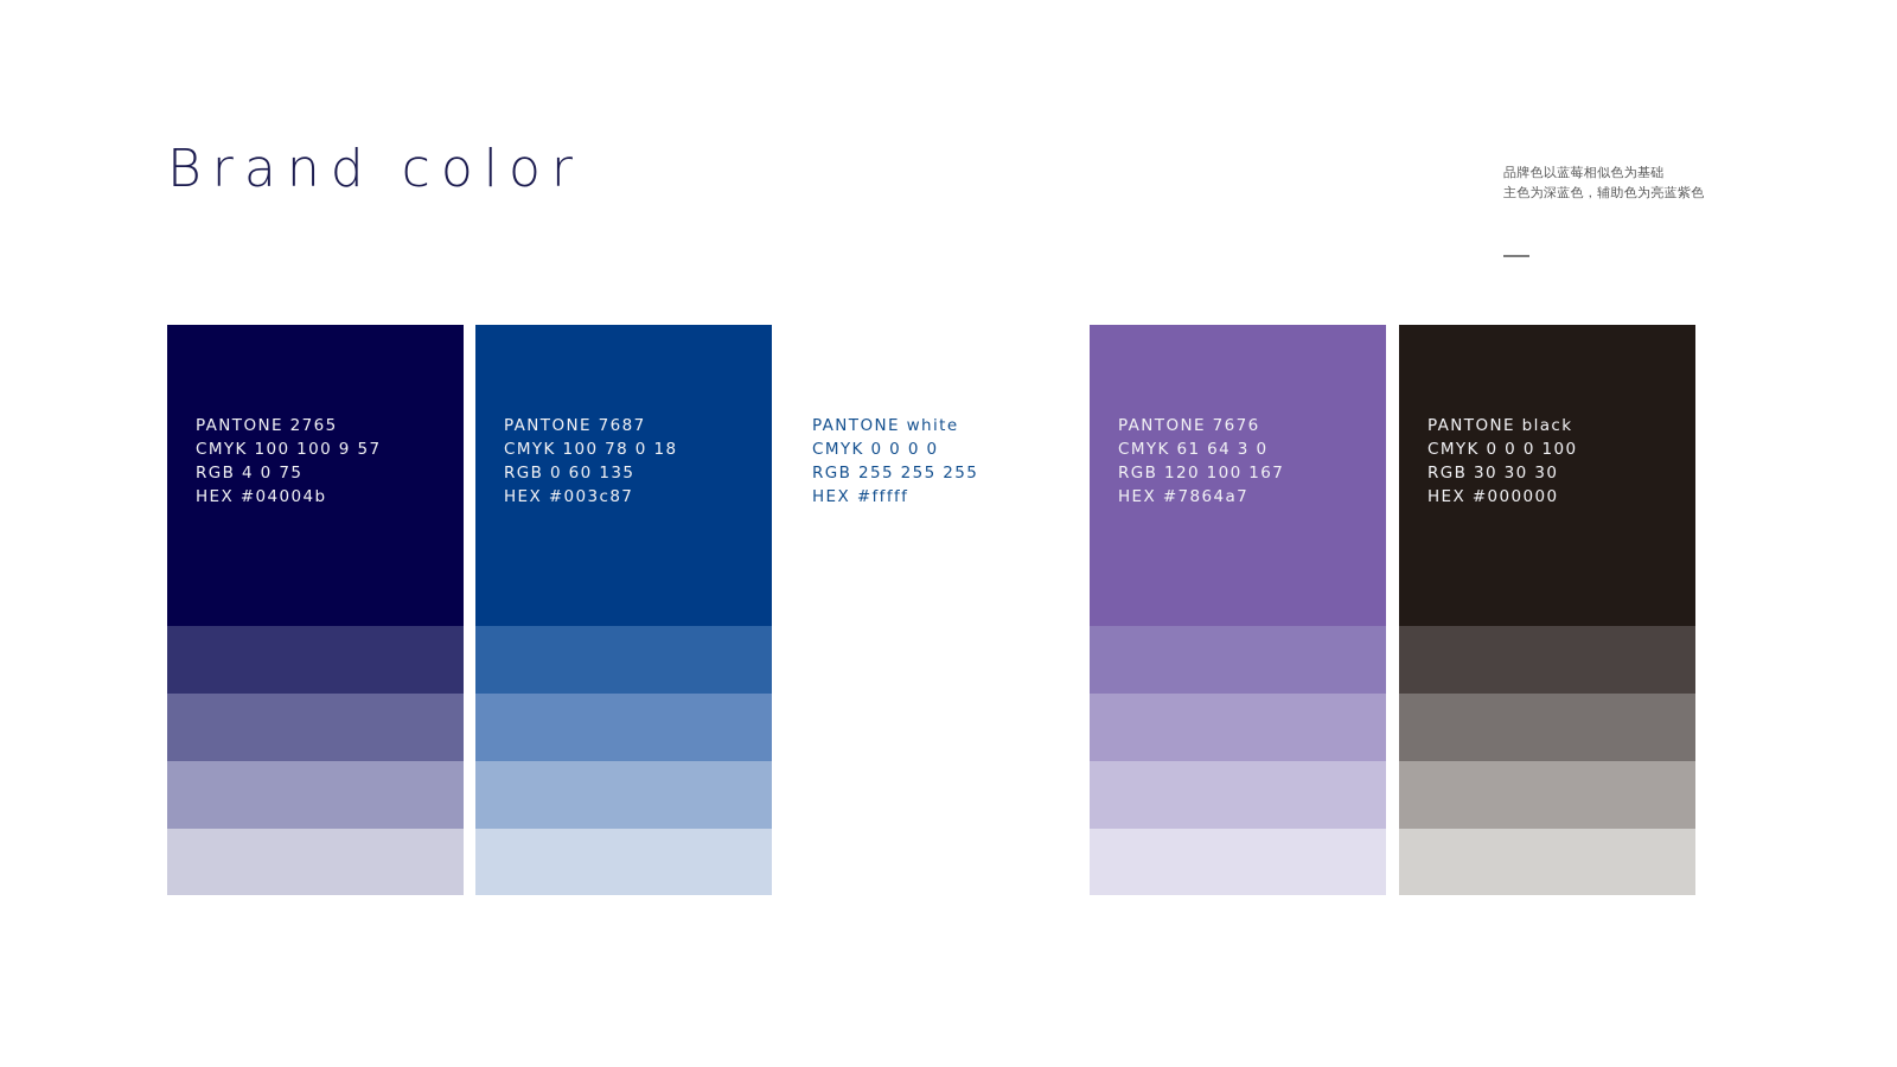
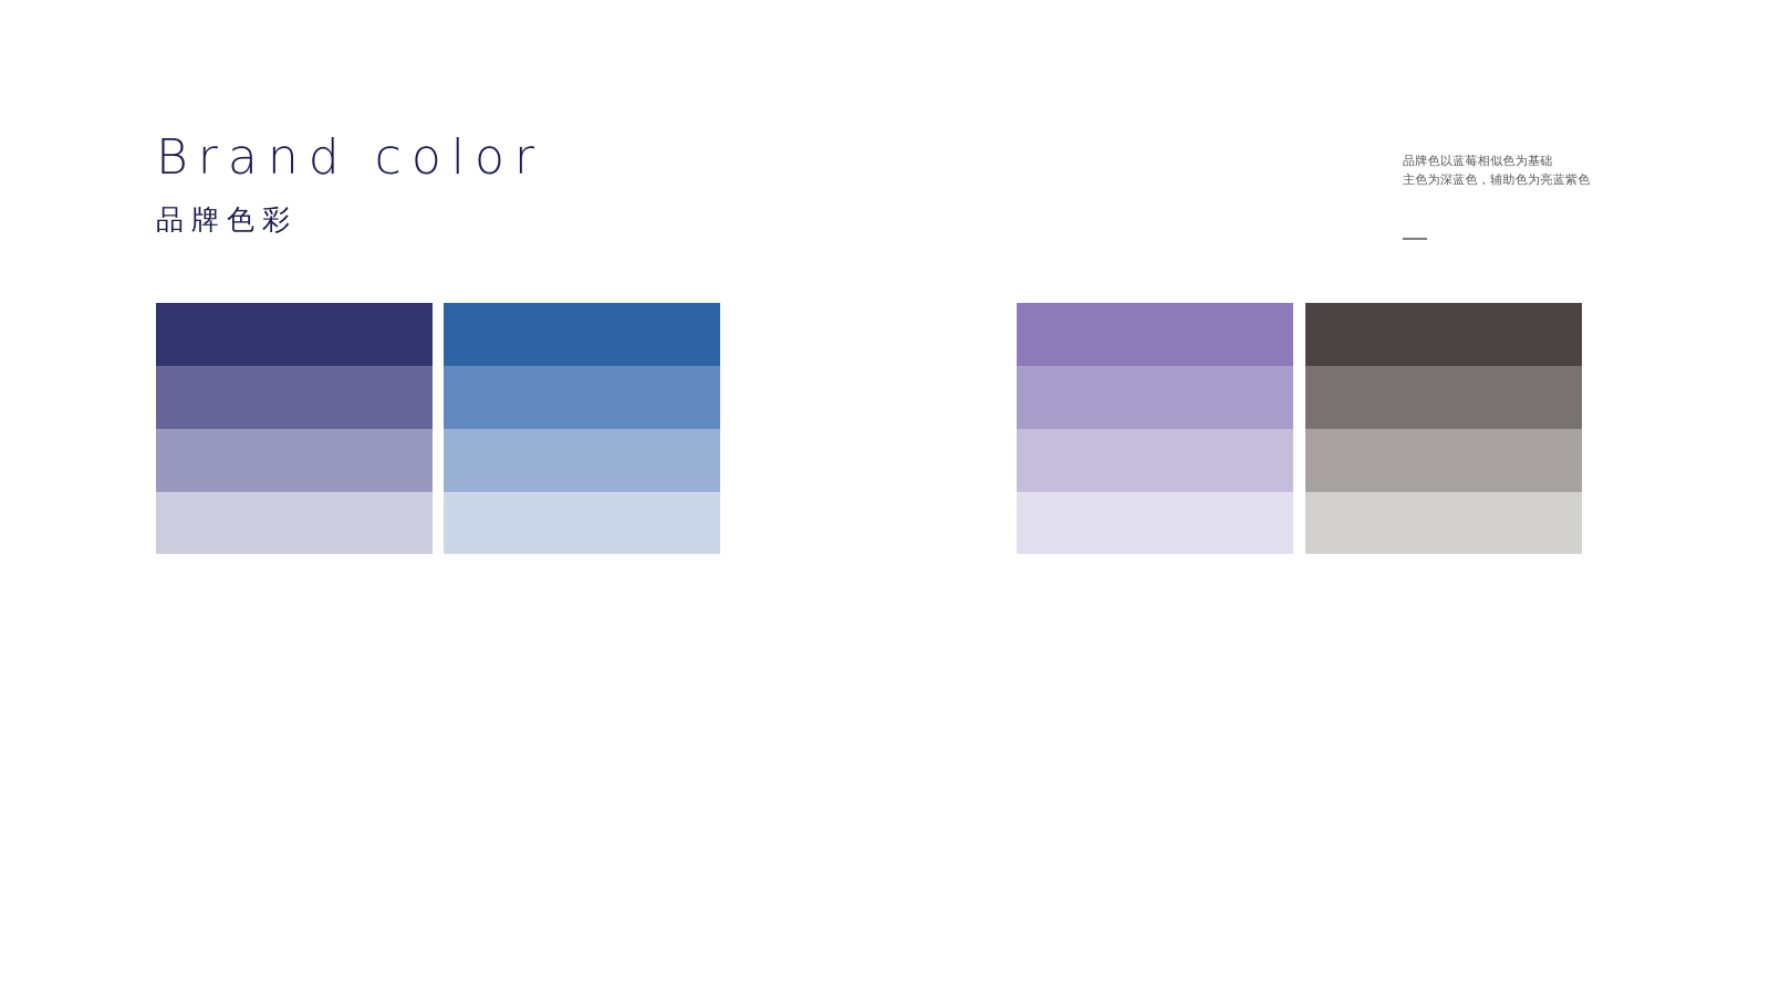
  Brand color
+ 品牌色彩
  品牌色以蓝莓相似色为基础
  主色为深蓝色，辅助色为亮蓝紫色
- PANTONE 2765
- CMYK 100 100 9 57
- RGB 4 0 75
- HEX #04004b
- PANTONE 7687
- CMYK 100 78 0 18
- RGB 0 60 135
- HEX #003c87
- PANTONE white
- CMYK 0 0 0 0
- RGB 255 255 255
- HEX #fffff
- PANTONE 7676
- CMYK 61 64 3 0
- RGB 120 100 167
- HEX #7864a7
- PANTONE black
- CMYK 0 0 0 100
- RGB 30 30 30
- HEX #000000
